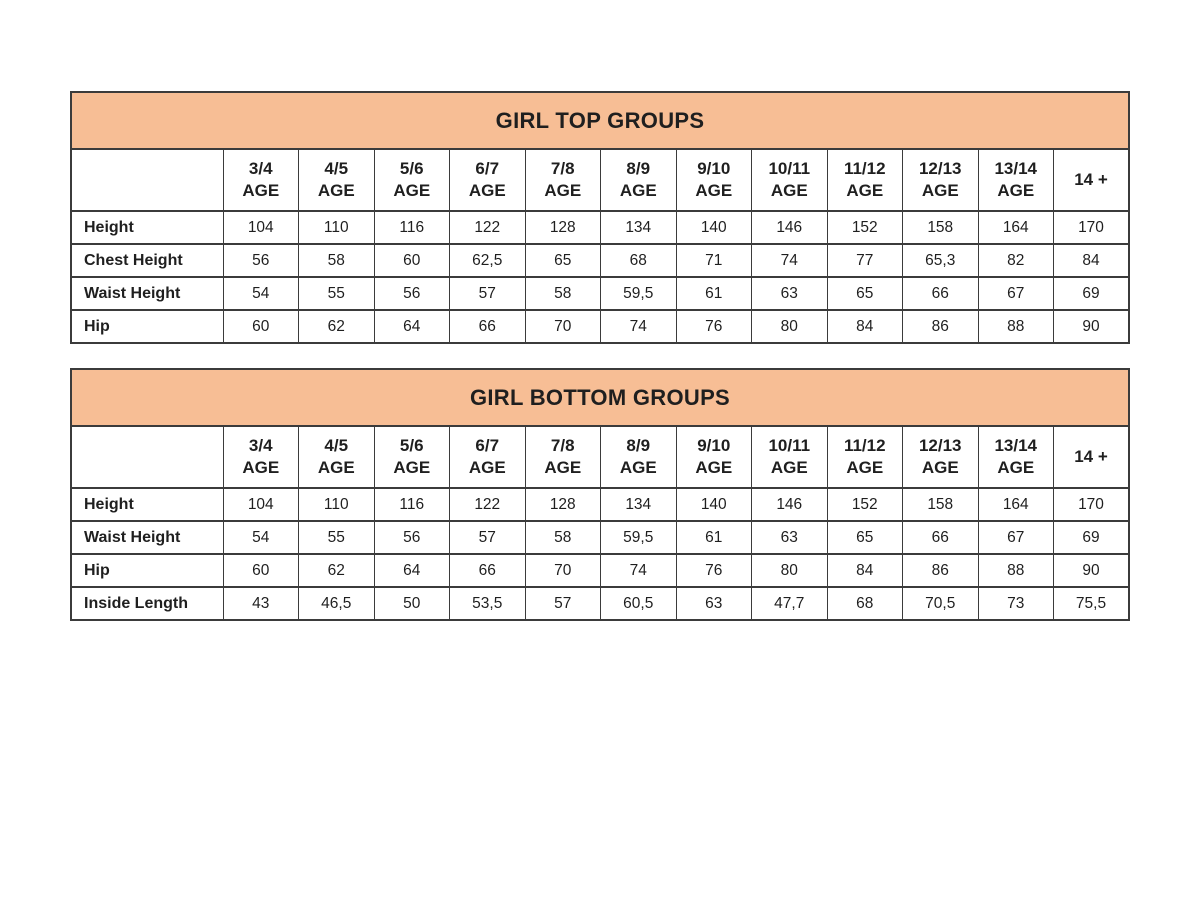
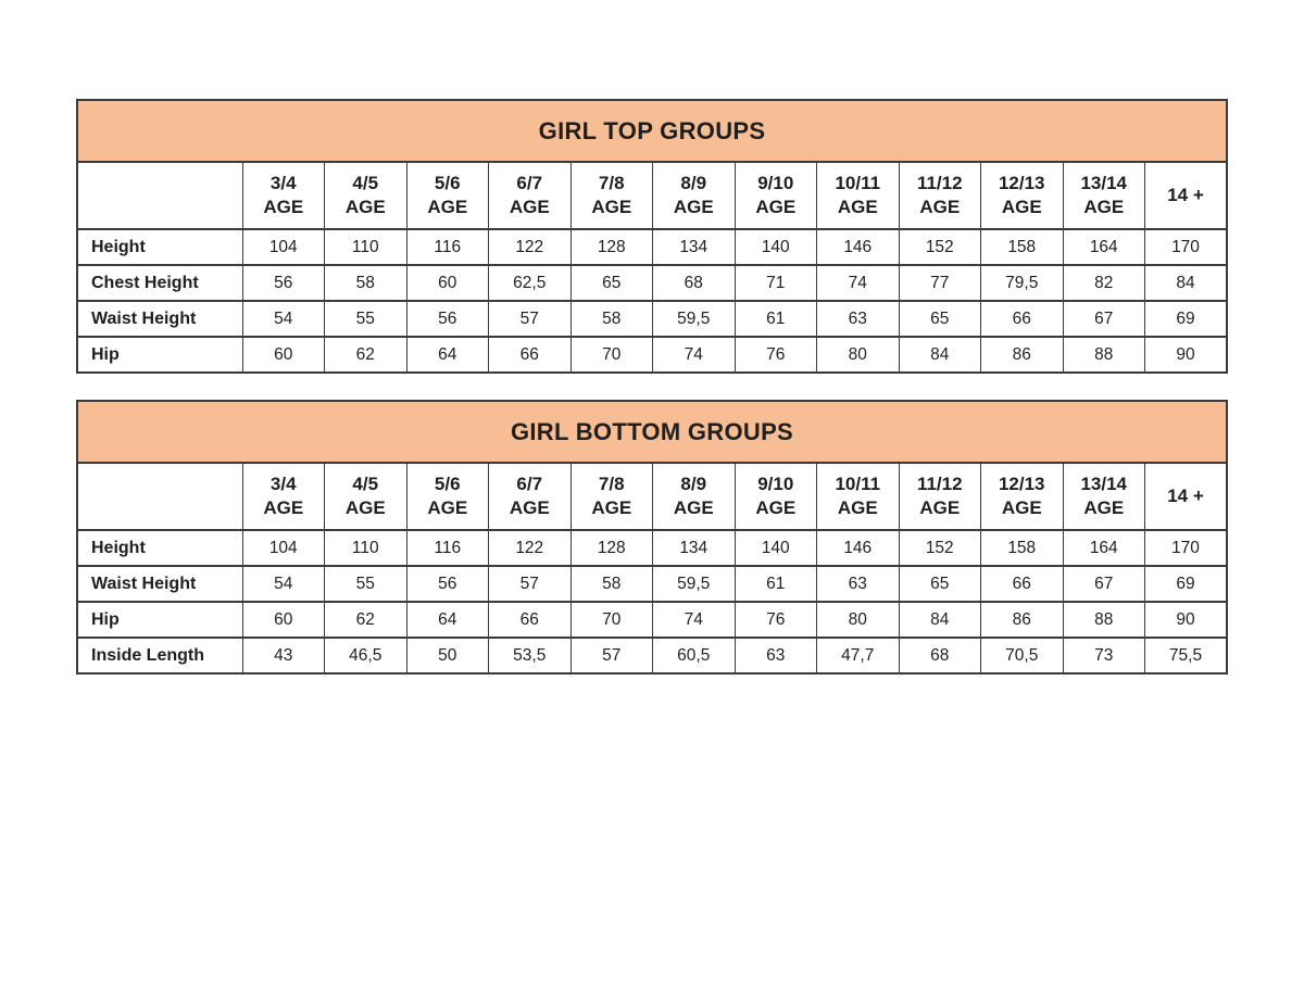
  GIRL TOP GROUPS
  	3/4 AGE	4/5 AGE	5/6 AGE	6/7 AGE	7/8 AGE	8/9 AGE	9/10 AGE	10/11 AGE	11/12 AGE	12/13 AGE	13/14 AGE	14 +
  Height	104	110	116	122	128	134	140	146	152	158	164	170
- Chest Height	56	58	60	62,5	65	68	71	74	77	65,3	82	84
+ Chest Height	56	58	60	62,5	65	68	71	74	77	79,5	82	84
  Waist Height	54	55	56	57	58	59,5	61	63	65	66	67	69
  Hip	60	62	64	66	70	74	76	80	84	86	88	90
  GIRL BOTTOM GROUPS
  	3/4 AGE	4/5 AGE	5/6 AGE	6/7 AGE	7/8 AGE	8/9 AGE	9/10 AGE	10/11 AGE	11/12 AGE	12/13 AGE	13/14 AGE	14 +
  Height	104	110	116	122	128	134	140	146	152	158	164	170
  Waist Height	54	55	56	57	58	59,5	61	63	65	66	67	69
  Hip	60	62	64	66	70	74	76	80	84	86	88	90
  Inside Length	43	46,5	50	53,5	57	60,5	63	47,7	68	70,5	73	75,5
